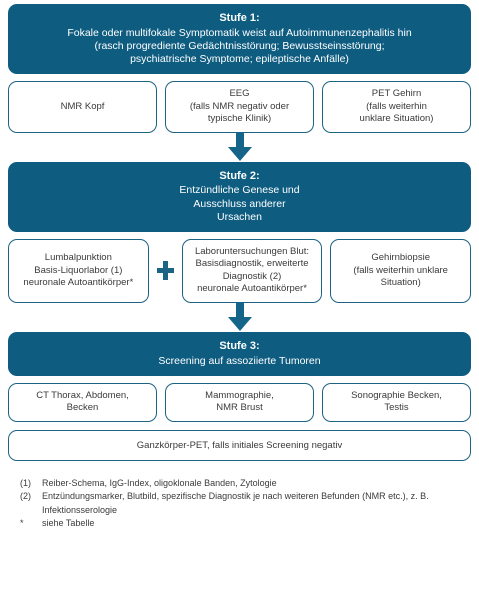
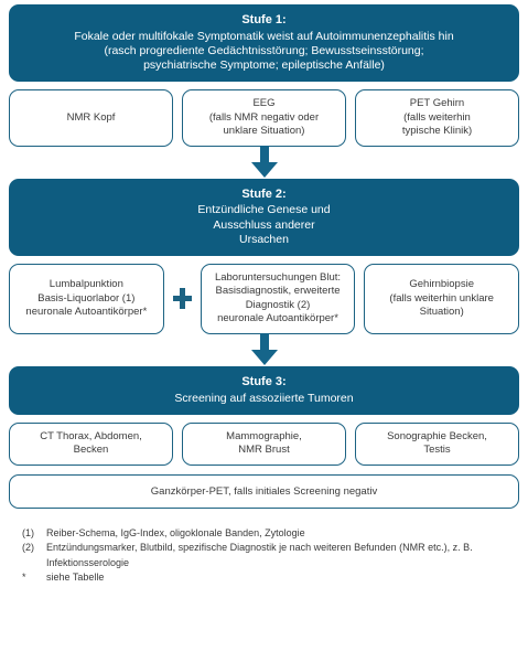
  Stufe 1:
  Fokale oder multifokale Symptomatik weist auf Autoimmunenzephalitis hin
  (rasch progrediente Gedächtnisstörung; Bewusstseinsstörung;
  psychiatrische Symptome; epileptische Anfälle)
  NMR Kopf
  EEG
  (falls NMR negativ oder
- typische Klinik)
+ unklare Situation)
  PET Gehirn
  (falls weiterhin
- unklare Situation)
+ typische Klinik)
  Stufe 2:
  Entzündliche Genese und
  Ausschluss anderer
  Ursachen
  Lumbalpunktion
  Basis-Liquorlabor (1)
  neuronale Autoantikörper*
  Laboruntersuchungen Blut:
  Basisdiagnostik, erweiterte
  Diagnostik (2)
  neuronale Autoantikörper*
  Gehirnbiopsie
  (falls weiterhin unklare
  Situation)
  Stufe 3:
  Screening auf assoziierte Tumoren
  CT Thorax, Abdomen,
  Becken
  Mammographie,
  NMR Brust
  Sonographie Becken,
  Testis
  Ganzkörper-PET, falls initiales Screening negativ
  (1)
  Reiber-Schema, IgG-Index, oligoklonale Banden, Zytologie
  (2)
  Entzündungsmarker, Blutbild, spezifische Diagnostik je nach weiteren Befunden (NMR etc.), z. B. Infektionsserologie
  *
  siehe Tabelle
